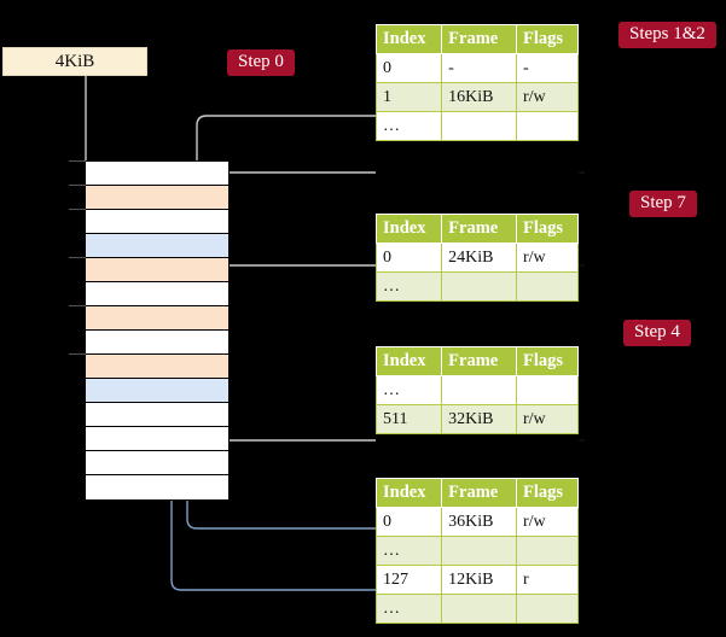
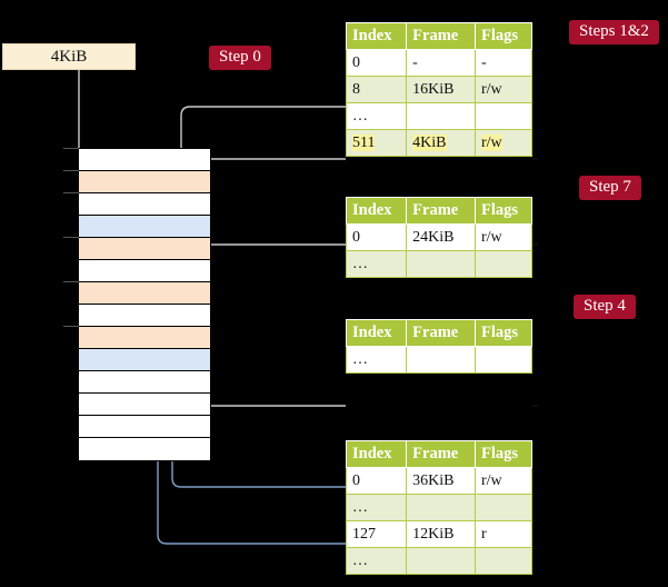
  4KiB
  Step 0
  Steps 1&2
  Step 7
  Step 4
  Index	Frame	Flags
  0	-	-
- 1	16KiB	r/w
+ 8	16KiB	r/w
  …
+ 511	4KiB	r/w
  Index	Frame	Flags
  0	24KiB	r/w
  …
  Index	Frame	Flags
  …
- 511	32KiB	r/w
  Index	Frame	Flags
  0	36KiB	r/w
  …
  127	12KiB	r
  …
